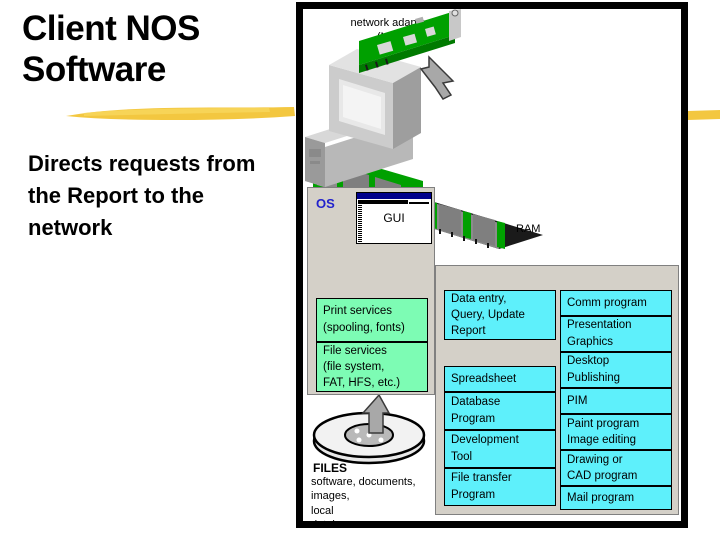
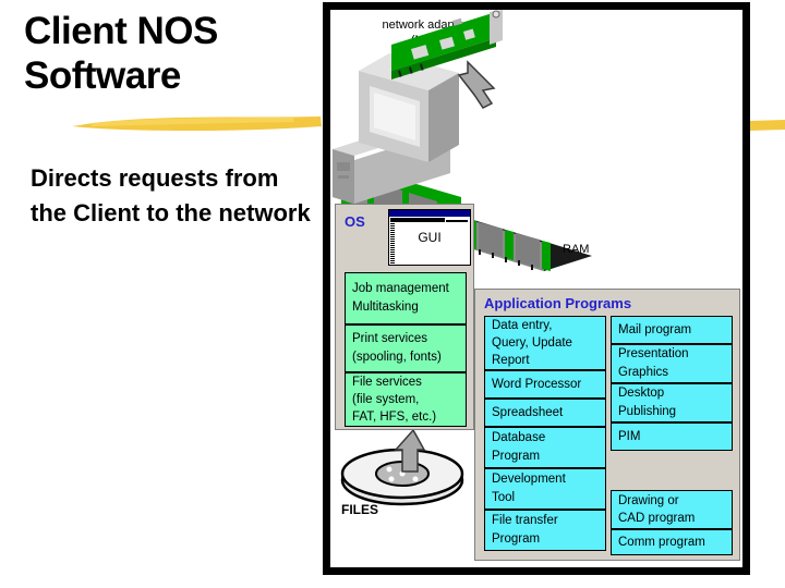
  Client NOS Software
- Directs requests from the Report to the network
+ Directs requests from the Client to the network
  network adap
  RAM
  FILES
- software, documents,
- images,
- local
  OS
  GUI
+ Job management
+ Multitasking
  Print services
  (spooling, fonts)
  File services
  (file system,
  FAT, HFS, etc.)
+ Application Programs
  Data entry,
  Query, Update
  Report
+ Word Processor
  Spreadsheet
  Database
  Program
  Development
  Tool
  File transfer
  Program
- Comm program
+ Mail program
  Presentation
  Graphics
  Desktop
  Publishing
  PIM
- Paint program
- Image editing
  Drawing or
  CAD program
- Mail program
+ Comm program
